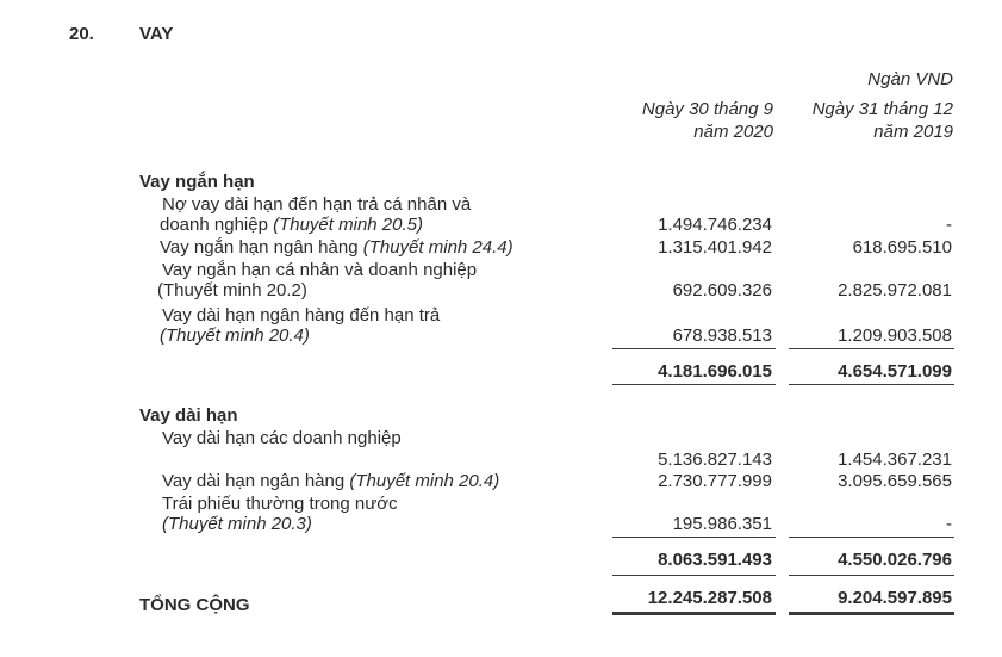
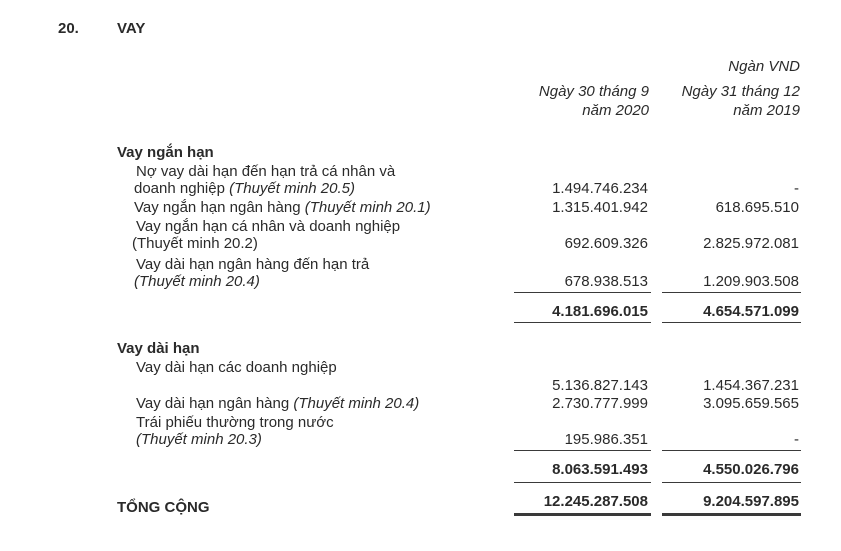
  20.
  VAY
  Ngàn VND
  Ngày 30 tháng 9
  năm 2020
  Ngày 31 tháng 12
  năm 2019
  Vay ngắn hạn
  Nợ vay dài hạn đến hạn trả cá nhân và
  doanh nghiệp (Thuyết minh 20.5)
  1.494.746.234
  -
- Vay ngắn hạn ngân hàng (Thuyết minh 24.4)
+ Vay ngắn hạn ngân hàng (Thuyết minh 20.1)
  1.315.401.942
  618.695.510
  Vay ngắn hạn cá nhân và doanh nghiệp
  (Thuyết minh 20.2)
  692.609.326
  2.825.972.081
  Vay dài hạn ngân hàng đến hạn trả
  (Thuyết minh 20.4)
  678.938.513
  1.209.903.508
  4.181.696.015
  4.654.571.099
  Vay dài hạn
  Vay dài hạn các doanh nghiệp
  5.136.827.143
  1.454.367.231
  Vay dài hạn ngân hàng (Thuyết minh 20.4)
  2.730.777.999
  3.095.659.565
  Trái phiếu thường trong nước
  (Thuyết minh 20.3)
  195.986.351
  -
  8.063.591.493
  4.550.026.796
  TỔNG CỘNG
  12.245.287.508
  9.204.597.895
